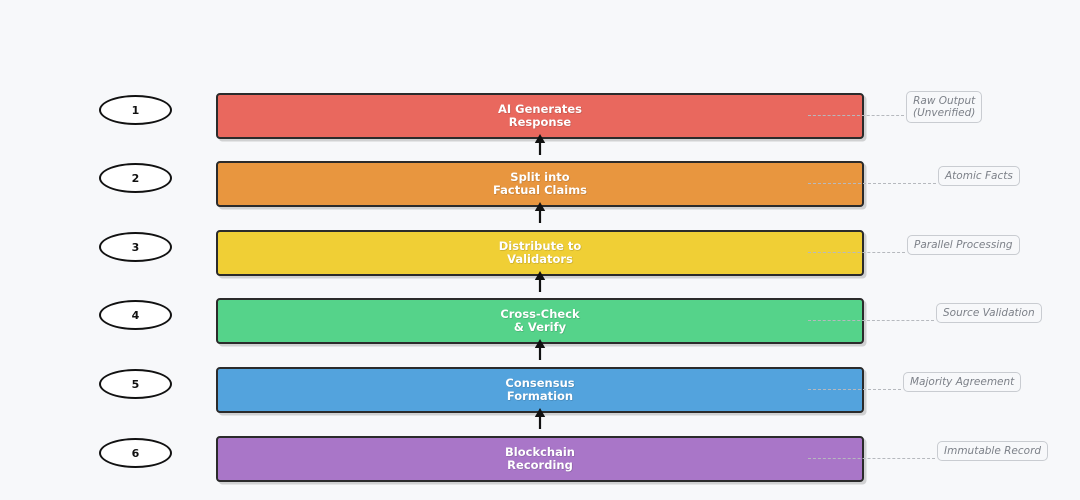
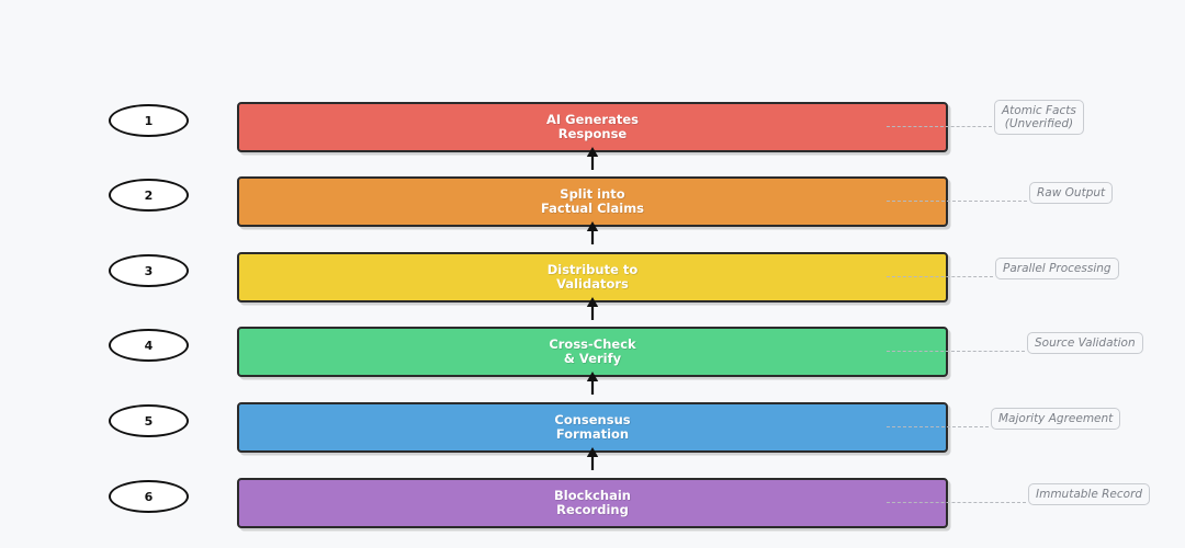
  1
  AI Generates
  Response
- Raw Output
+ Atomic Facts
  (Unverified)
  2
  Split into
  Factual Claims
- Atomic Facts
+ Raw Output
  3
  Distribute to
  Validators
  Parallel Processing
  4
  Cross-Check
  & Verify
  Source Validation
  5
  Consensus
  Formation
  Majority Agreement
  6
  Blockchain
  Recording
  Immutable Record
